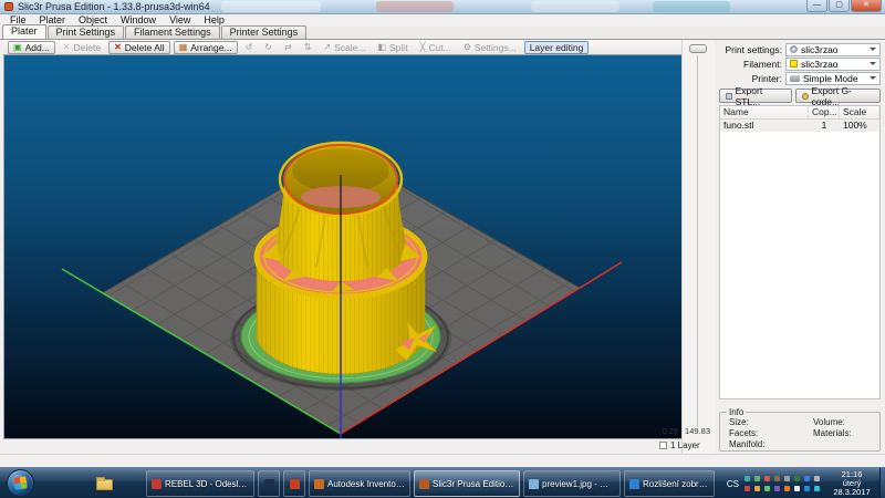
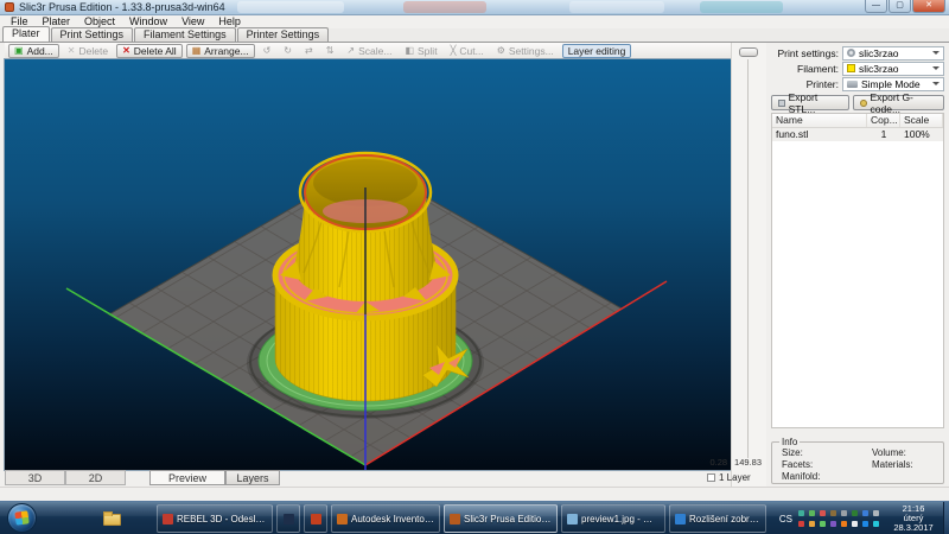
  Slic3r Prusa Edition - 1.33.8-prusa3d-win64
  File
  Plater
  Object
  Window
  View
  Help
  Plater
  Print Settings
  Filament Settings
  Printer Settings
  ▣
  Add...
  ✕
  Delete
  ✕
  Delete All
  ▦
  Arrange...
  ↺
  ↻
  ⇄
  ⇅
  ↗
  Scale...
  ◧
  Split
  ╳
  Cut...
  ⚙
  Settings...
  Layer editing
  0.28 149.83
  1 Layer
+ 3D
+ 2D
+ Preview
+ Layers
  Print settings:
  slic3rzao
  Filament:
  slic3rzao
  Printer:
  Simple Mode
  Export STL...
  Export G-code...
  Name
  Cop...
  Scale
  funo.stl
  1
  100%
  Info
  Size:
  Facets:
  Manifold:
  Volume:
  Materials:
  REBEL 3D - Odeslat
  Autodesk Inventor P
  Slic3r Prusa Edition -
  preview1.jpg - Mal
  Rozlišení zobraz
  CS
  21:16
  úterý
  28.3.2017
